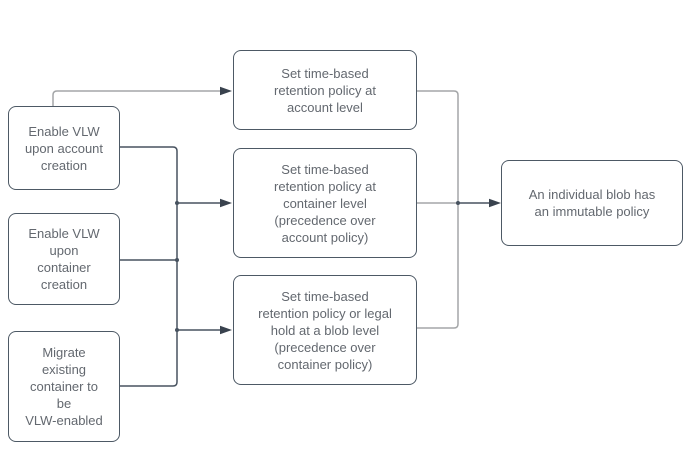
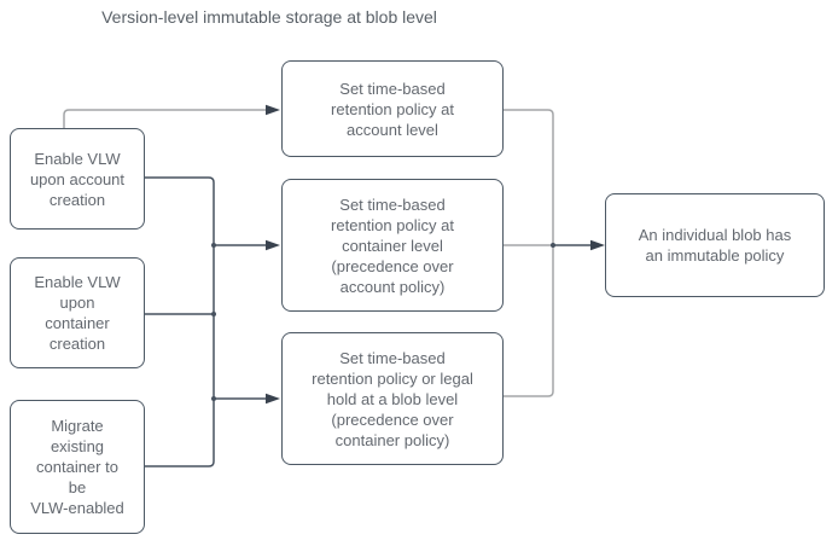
+ Version-level immutable storage at blob level
  Enable VLW
  upon account
  creation
  Enable VLW
  upon
  container
  creation
  Migrate
  existing
  container to
  be
  VLW-enabled
  Set time-based
  retention policy at
  account level
  Set time-based
  retention policy at
  container level
  (precedence over
  account policy)
  Set time-based
  retention policy or legal
  hold at a blob level
  (precedence over
  container policy)
  An individual blob has
  an immutable policy
